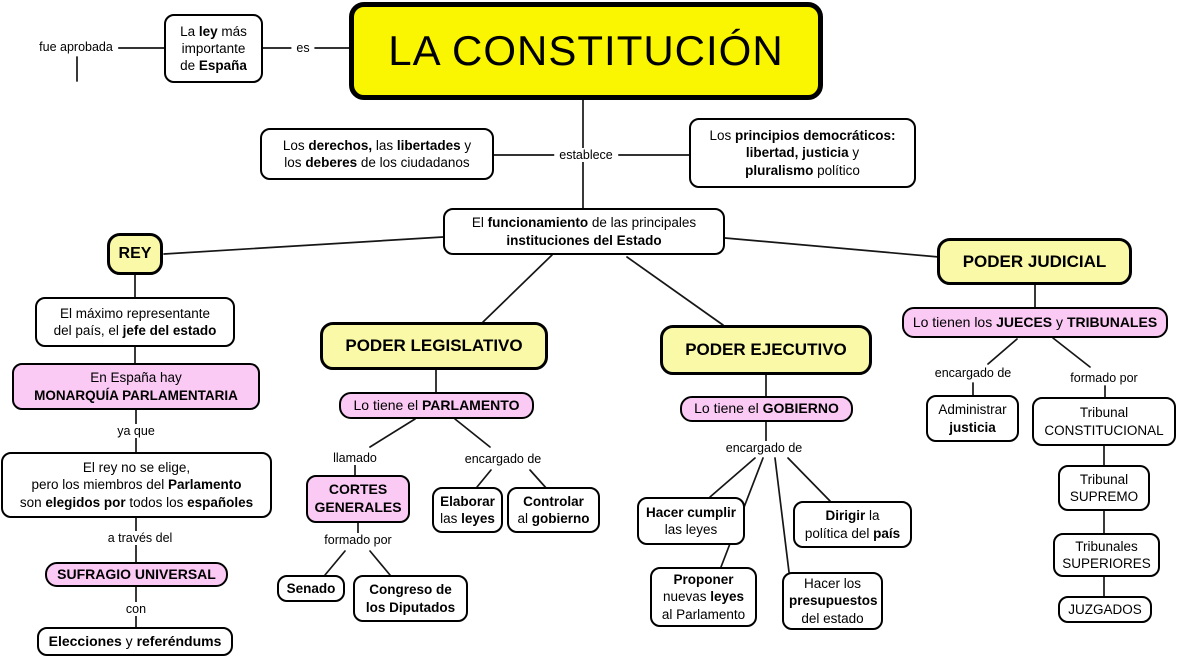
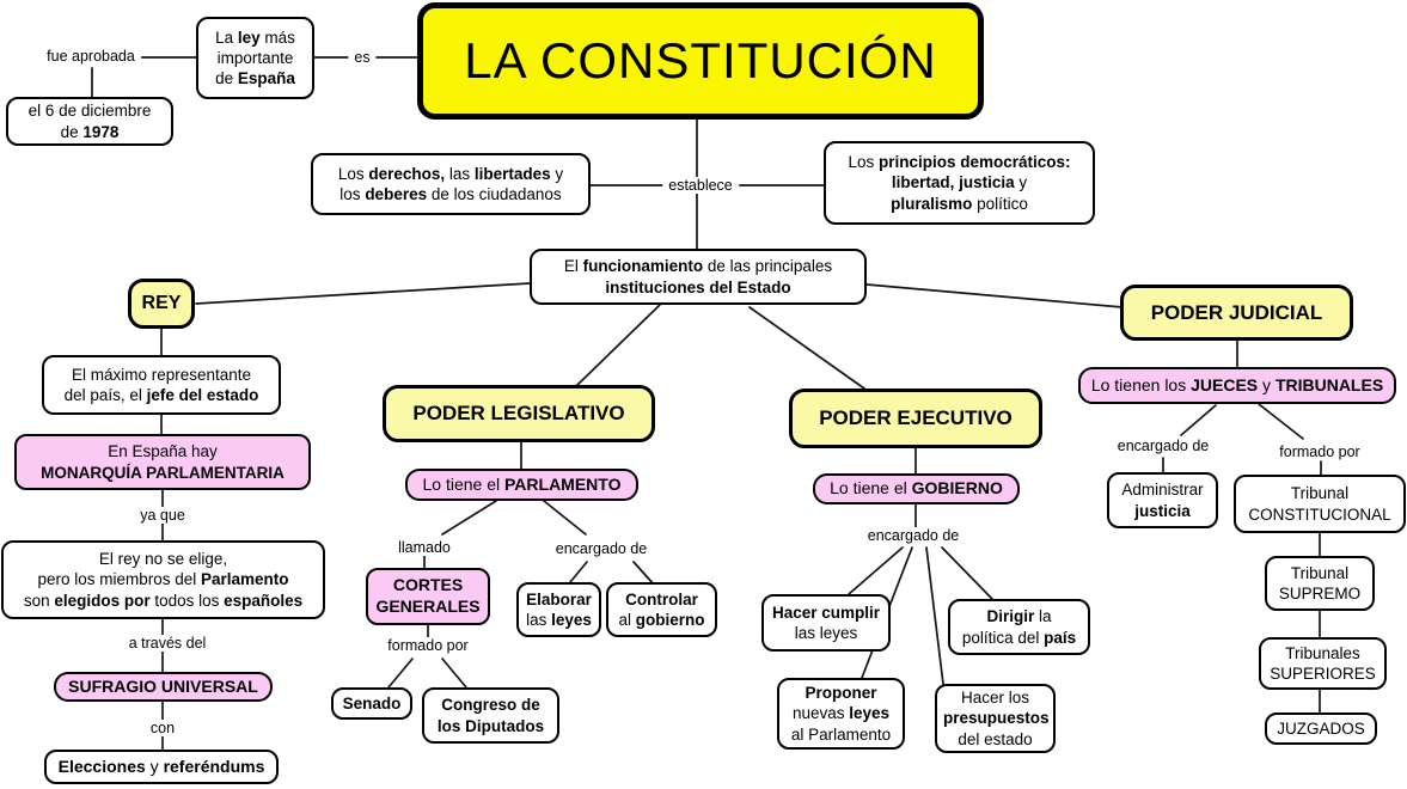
  LA CONSTITUCIÓN
  fue aprobada
+ el 6 de diciembre
+ de 1978
  La ley más
  importante
  de España
  es
  establece
  Los derechos, las libertades y
  los deberes de los ciudadanos
  Los principios democráticos:
  libertad, justicia y
  pluralismo político
  El funcionamiento de las principales
  instituciones del Estado
  REY
  El máximo representante
  del país, el jefe del estado
  En España hay
  MONARQUÍA PARLAMENTARIA
  ya que
  El rey no se elige,
  pero los miembros del Parlamento
  son elegidos por todos los españoles
  a través del
  SUFRAGIO UNIVERSAL
  con
  Elecciones y referéndums
  PODER LEGISLATIVO
  Lo tiene el PARLAMENTO
  llamado
  encargado de
  CORTES
  GENERALES
  Elaborar
  las leyes
  Controlar
  al gobierno
  formado por
  Senado
  Congreso de
  los Diputados
  PODER EJECUTIVO
  Lo tiene el GOBIERNO
  encargado de
  Hacer cumplir
  las leyes
  Dirigir la
  política del país
  Proponer
  nuevas leyes
  al Parlamento
  Hacer los
  presupuestos
  del estado
  PODER JUDICIAL
  Lo tienen los JUECES y TRIBUNALES
  encargado de
  formado por
  Administrar
  justicia
  Tribunal
  CONSTITUCIONAL
  Tribunal
  SUPREMO
  Tribunales
  SUPERIORES
  JUZGADOS
